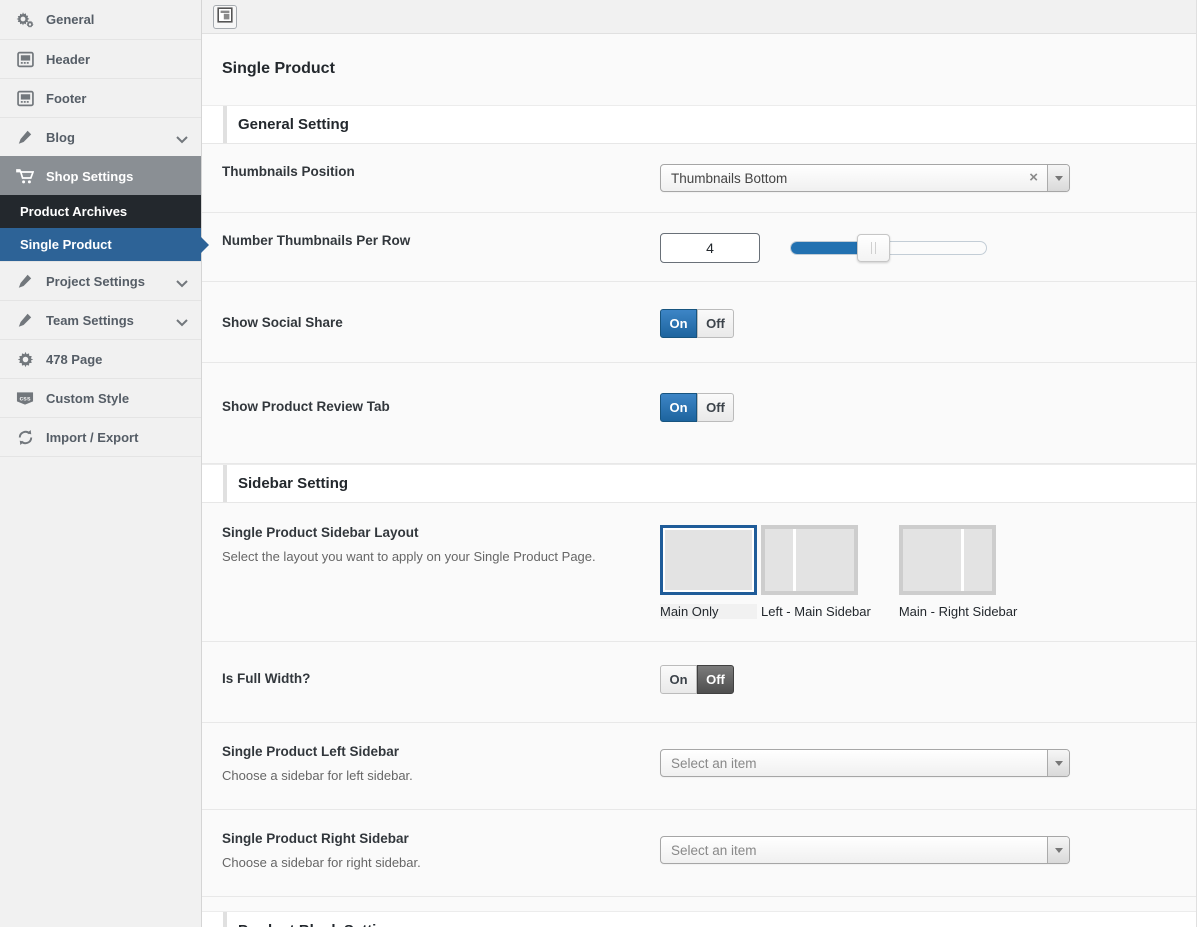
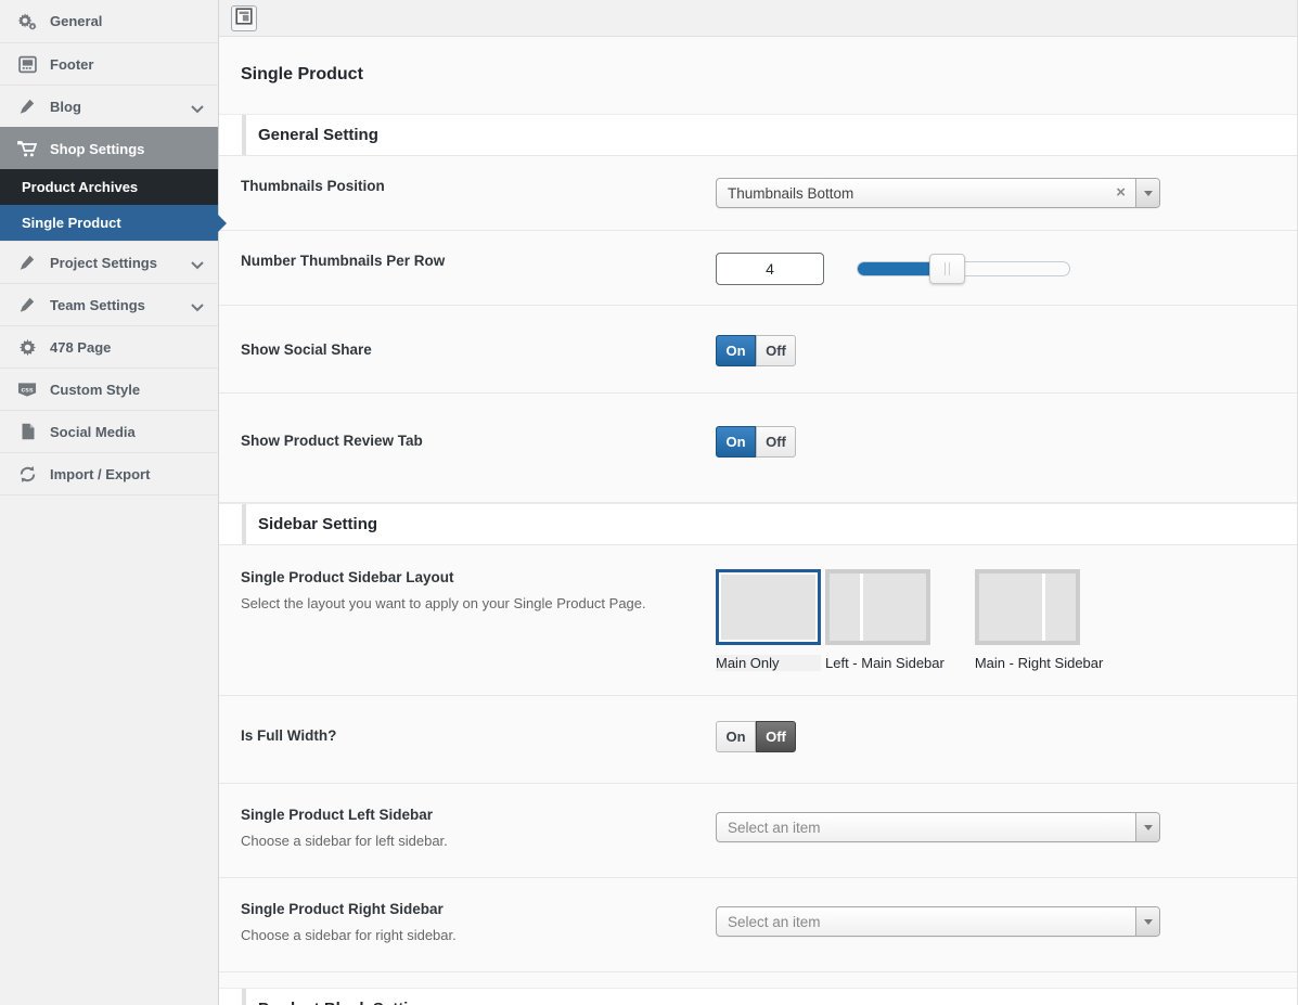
  General
- Header
  Footer
  Blog
  Shop Settings
  Product Archives
  Single Product
  Project Settings
  Team Settings
  478 Page
  Custom Style
+ Social Media
  Import / Export
  Single Product
  General Setting
  Thumbnails Position
  Thumbnails Bottom
  ×
  Number Thumbnails Per Row
  4
  Show Social Share
  On
  Off
  Show Product Review Tab
  On
  Off
  Sidebar Setting
  Single Product Sidebar Layout
  Select the layout you want to apply on your Single Product Page.
  Main Only
  Left - Main Sidebar
  Main - Right Sidebar
  Is Full Width?
  On
  Off
  Single Product Left Sidebar
  Choose a sidebar for left sidebar.
  Select an item
  Single Product Right Sidebar
  Choose a sidebar for right sidebar.
  Select an item
